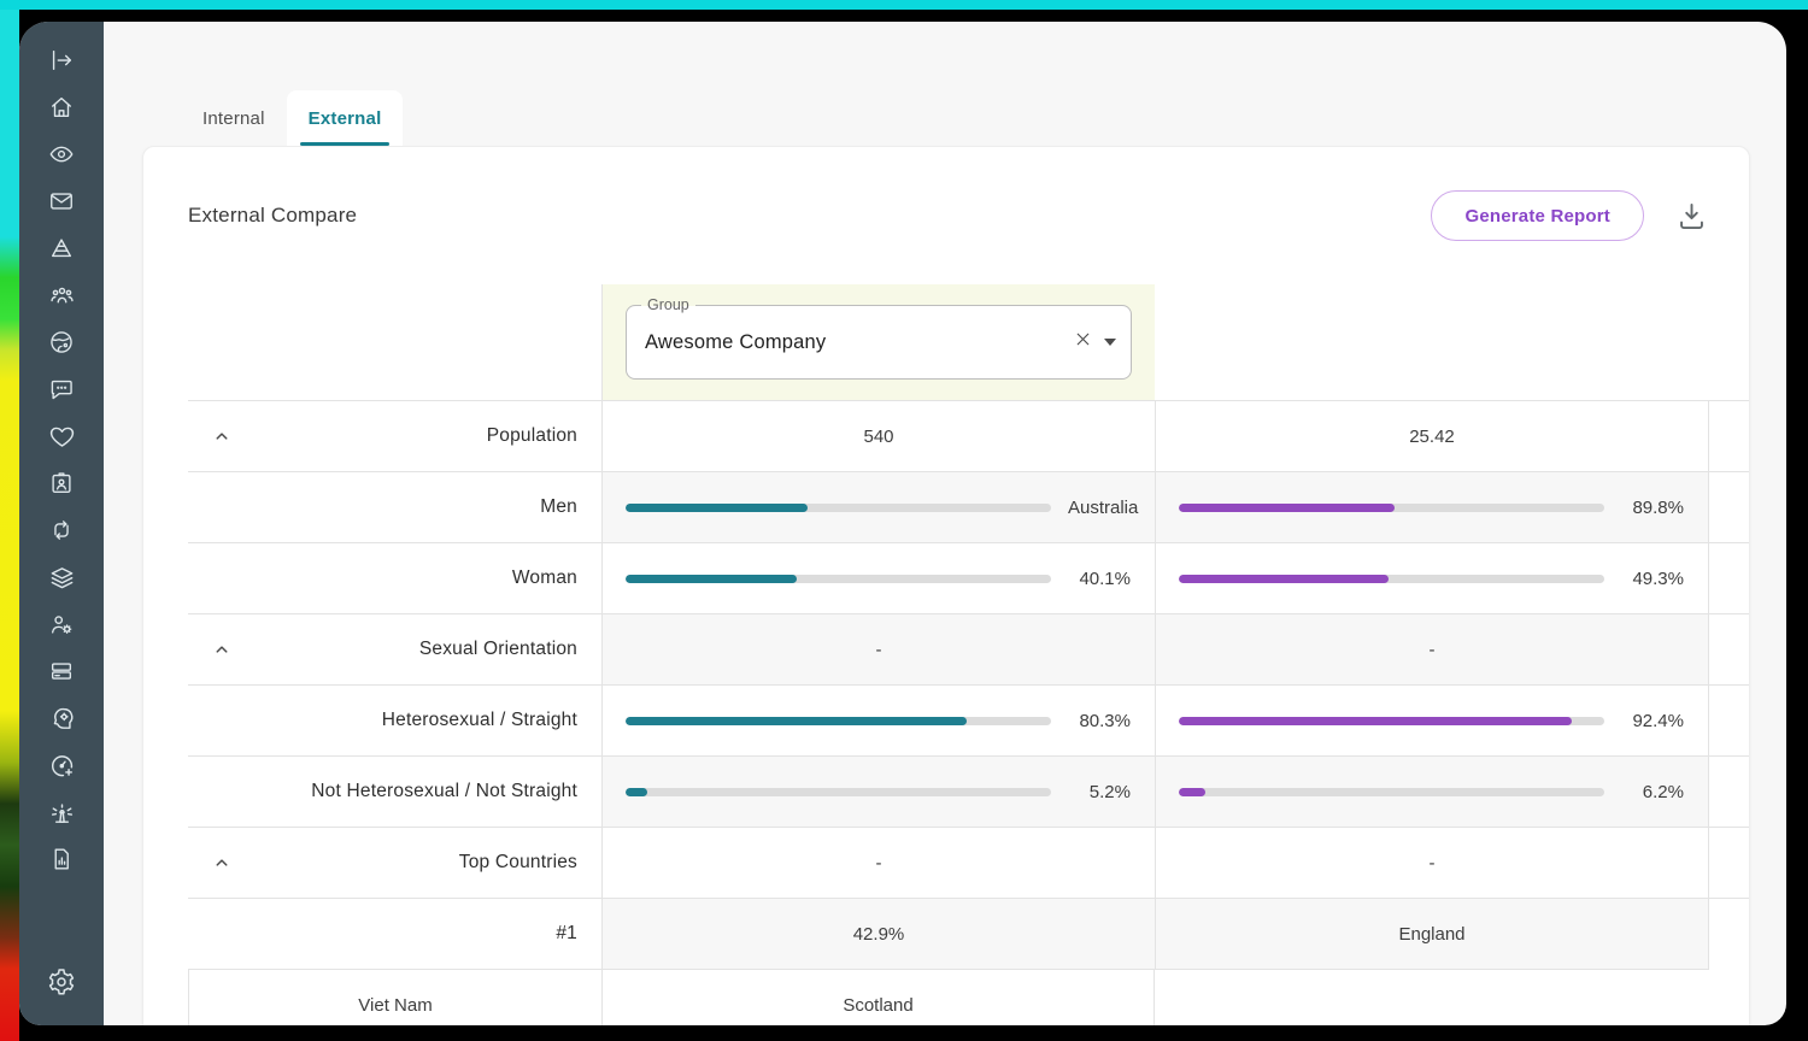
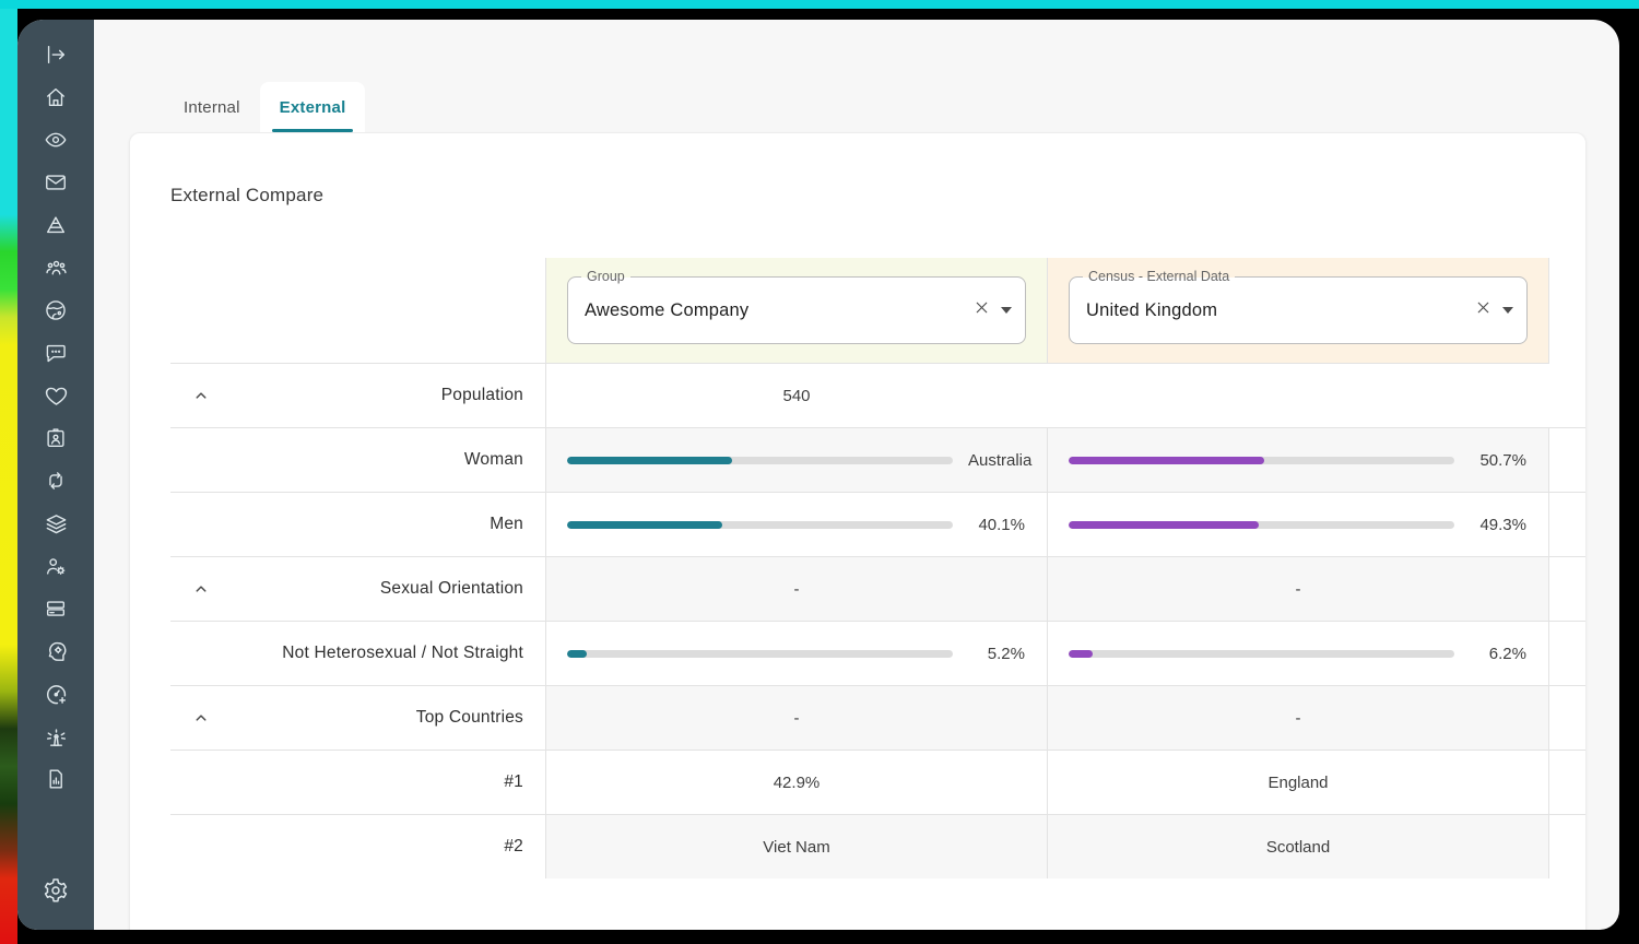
  Internal
  External
  External Compare
- Generate Report
  Group
  Awesome Company
+ Census - External Data
+ United Kingdom
  Population
  540
- 25.42
- Men
+ Woman
  Australia
- 89.8%
+ 50.7%
- Woman
+ Men
  40.1%
  49.3%
  Sexual Orientation
  -
  -
- Heterosexual / Straight
- 80.3%
- 92.4%
  Not Heterosexual / Not Straight
  5.2%
  6.2%
  Top Countries
  -
  -
  #1
  42.9%
  England
+ #2
  Viet Nam
  Scotland
